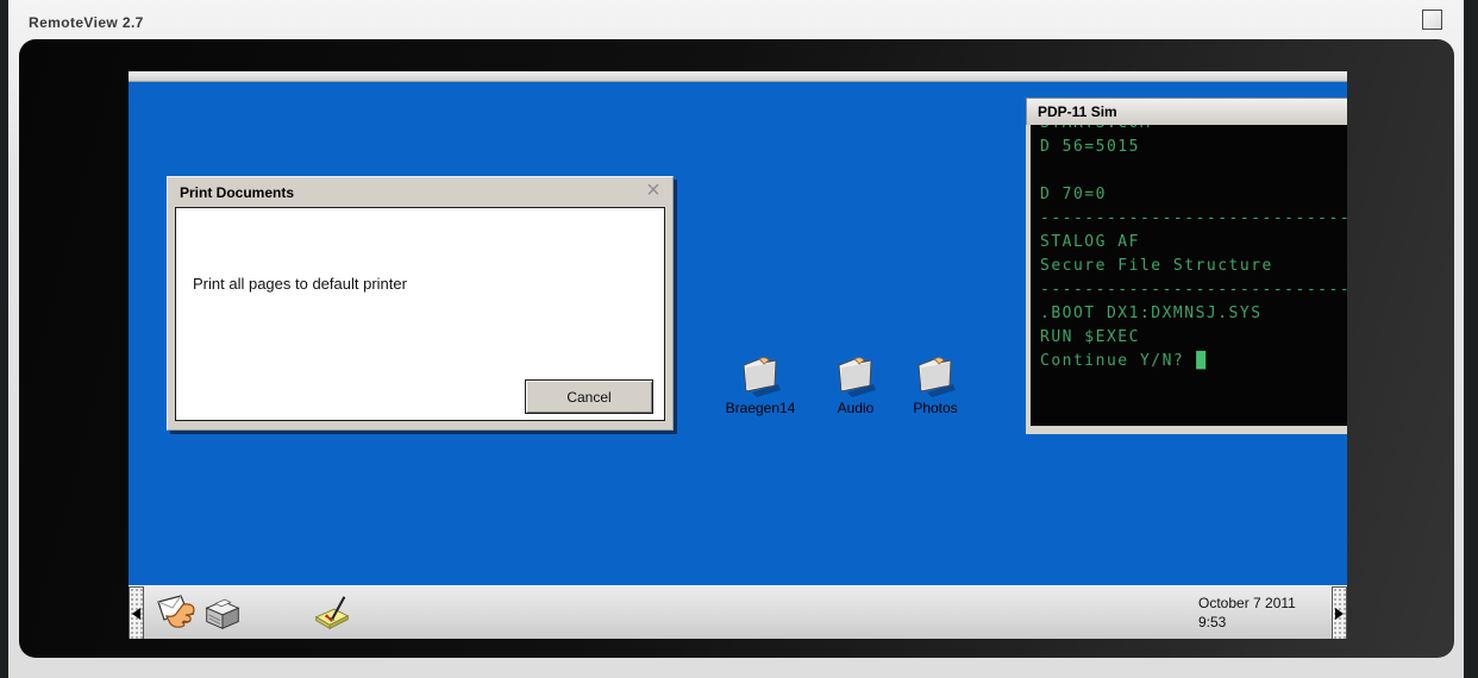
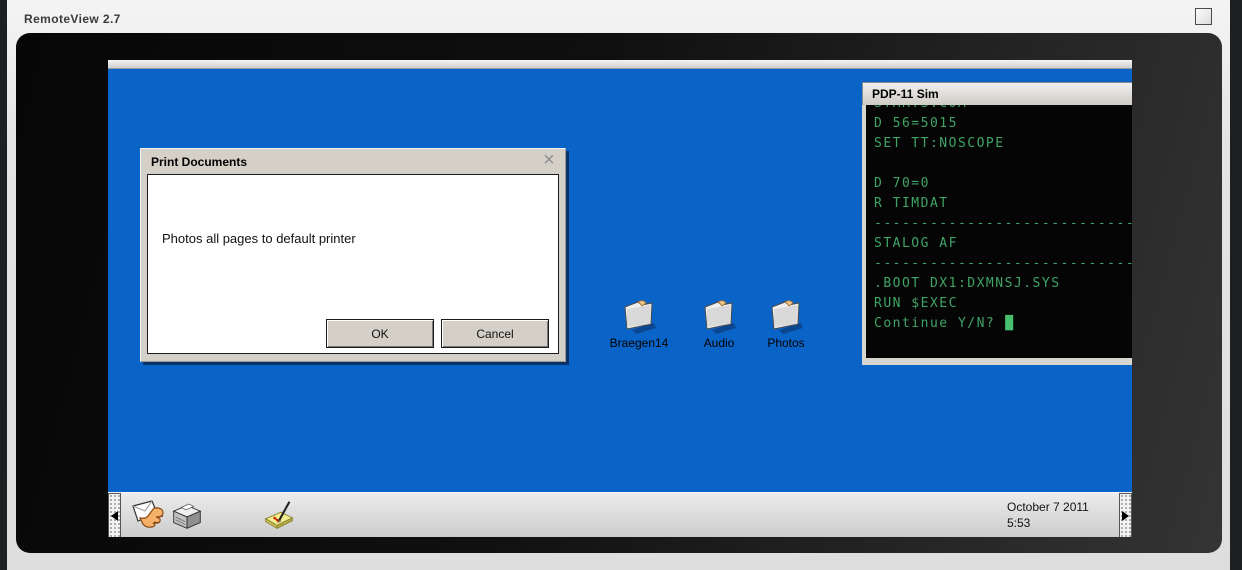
  RemoteView 2.7
  Print Documents
  ×
- Print all pages to default printer
+ Photos all pages to default printer
+ OK
  Cancel
  Braegen14
  Audio
  Photos
  PDP-11 Sim
  D 56=5015
+ SET TT:NOSCOPE
  D 70=0
+ R TIMDAT
  STALOG AF
- Secure File Structure
  .BOOT DX1:DXMNSJ.SYS
  RUN $EXEC
  Continue Y/N? █
  October 7 2011
- 9:53
+ 5:53
